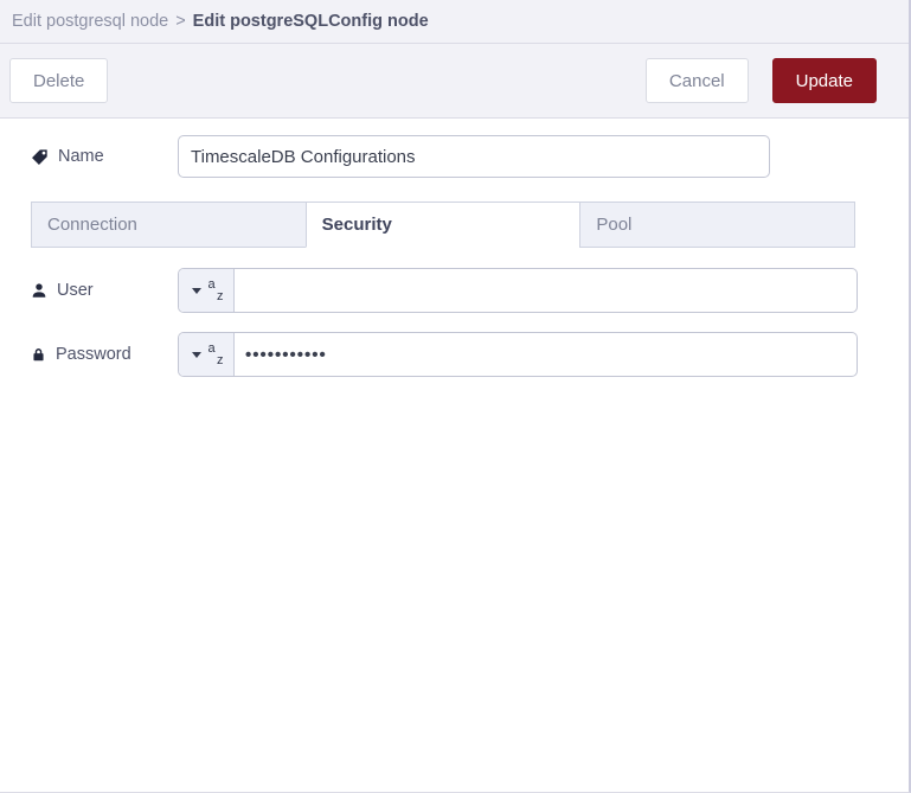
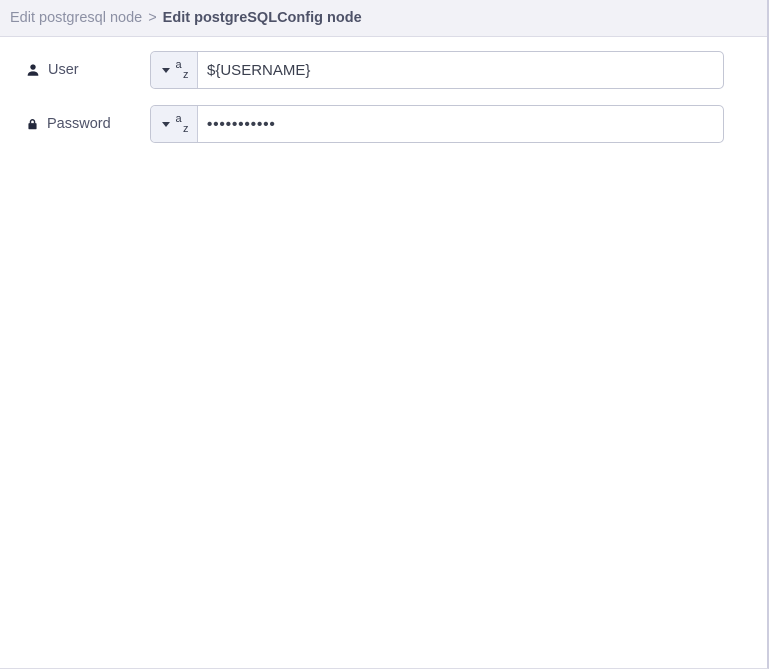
  Edit postgresql node
  >
  Edit postgreSQLConfig node
- Delete
- Cancel
- Update
- Name
- TimescaleDB Configurations
- Connection
- Security
- Pool
  User
  a
  z
+ ${USERNAME}
  Password
  a
  z
  •••••••••••
